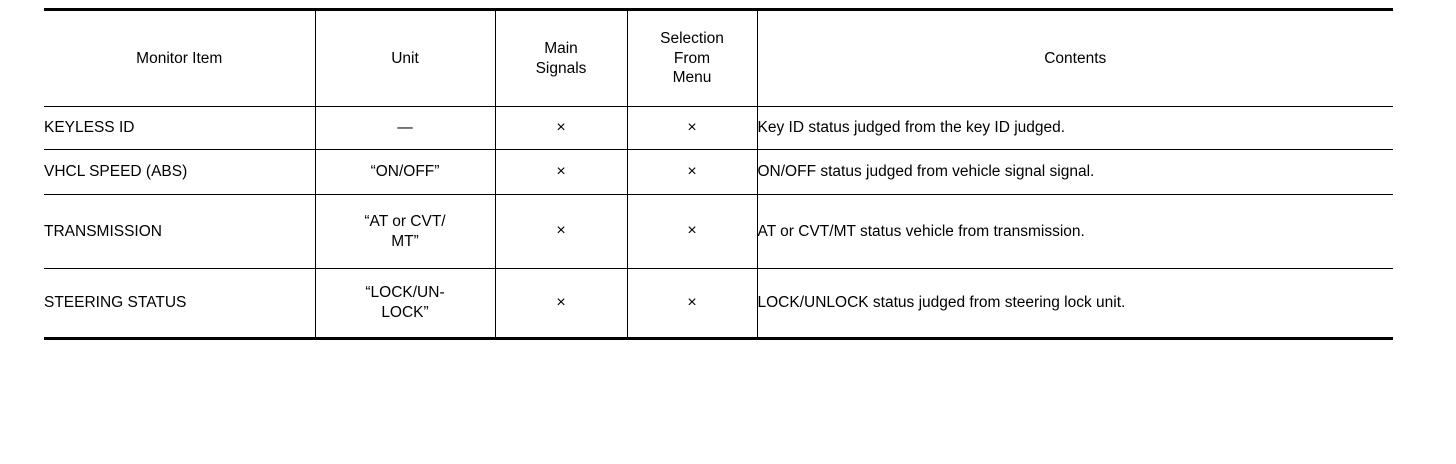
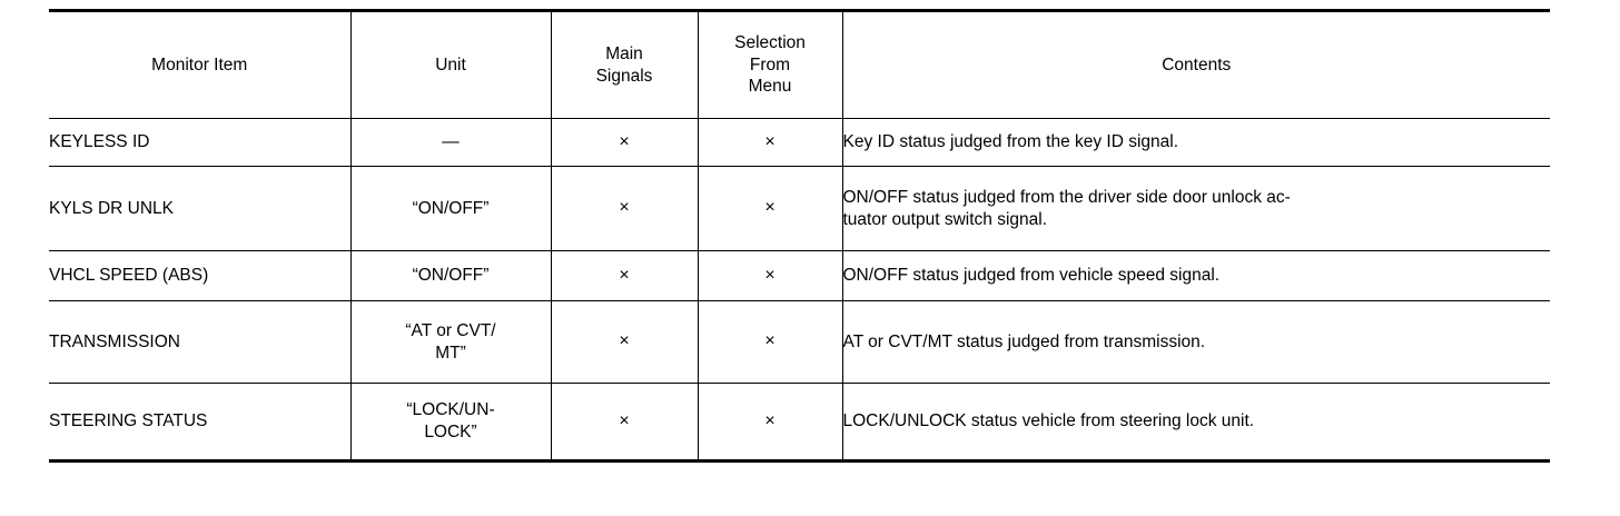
  Monitor Item	Unit	Main Signals	Selection From Menu	Contents
- KEYLESS ID	—	×	×	Key ID status judged from the key ID judged.
+ KEYLESS ID	—	×	×	Key ID status judged from the key ID signal.
+ KYLS DR UNLK	“ON/OFF”	×	×	ON/OFF status judged from the driver side door unlock ac- tuator output switch signal.
- VHCL SPEED (ABS)	“ON/OFF”	×	×	ON/OFF status judged from vehicle signal signal.
+ VHCL SPEED (ABS)	“ON/OFF”	×	×	ON/OFF status judged from vehicle speed signal.
- TRANSMISSION	“AT or CVT/ MT”	×	×	AT or CVT/MT status vehicle from transmission.
+ TRANSMISSION	“AT or CVT/ MT”	×	×	AT or CVT/MT status judged from transmission.
- STEERING STATUS	“LOCK/UN- LOCK”	×	×	LOCK/UNLOCK status judged from steering lock unit.
+ STEERING STATUS	“LOCK/UN- LOCK”	×	×	LOCK/UNLOCK status vehicle from steering lock unit.
